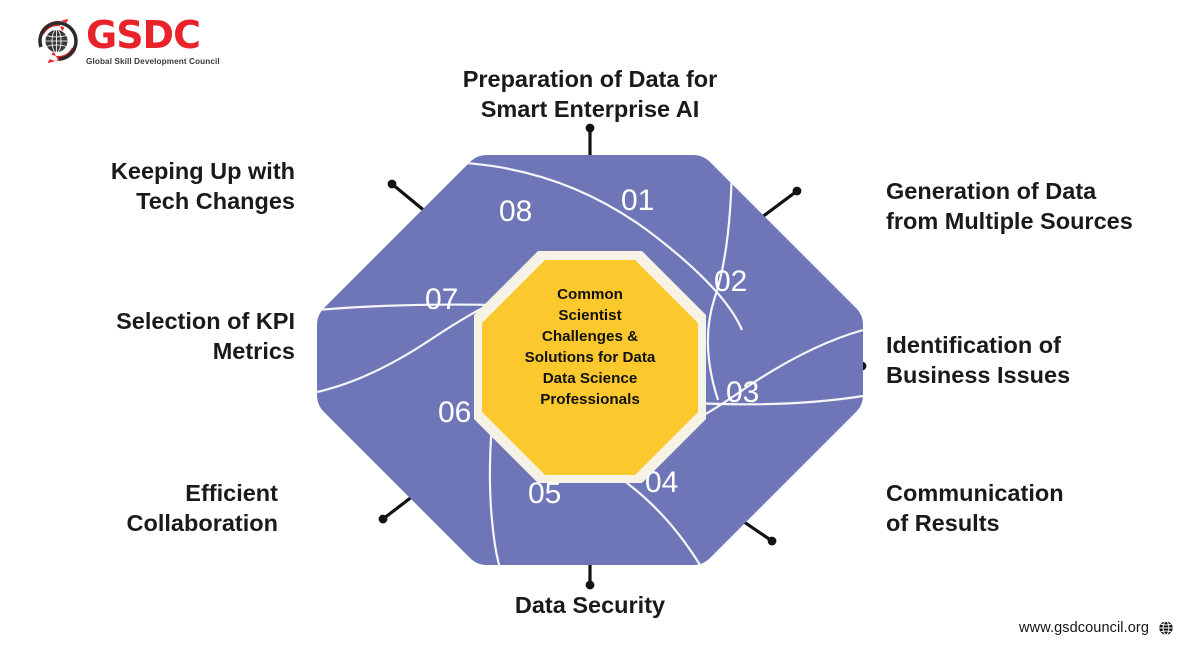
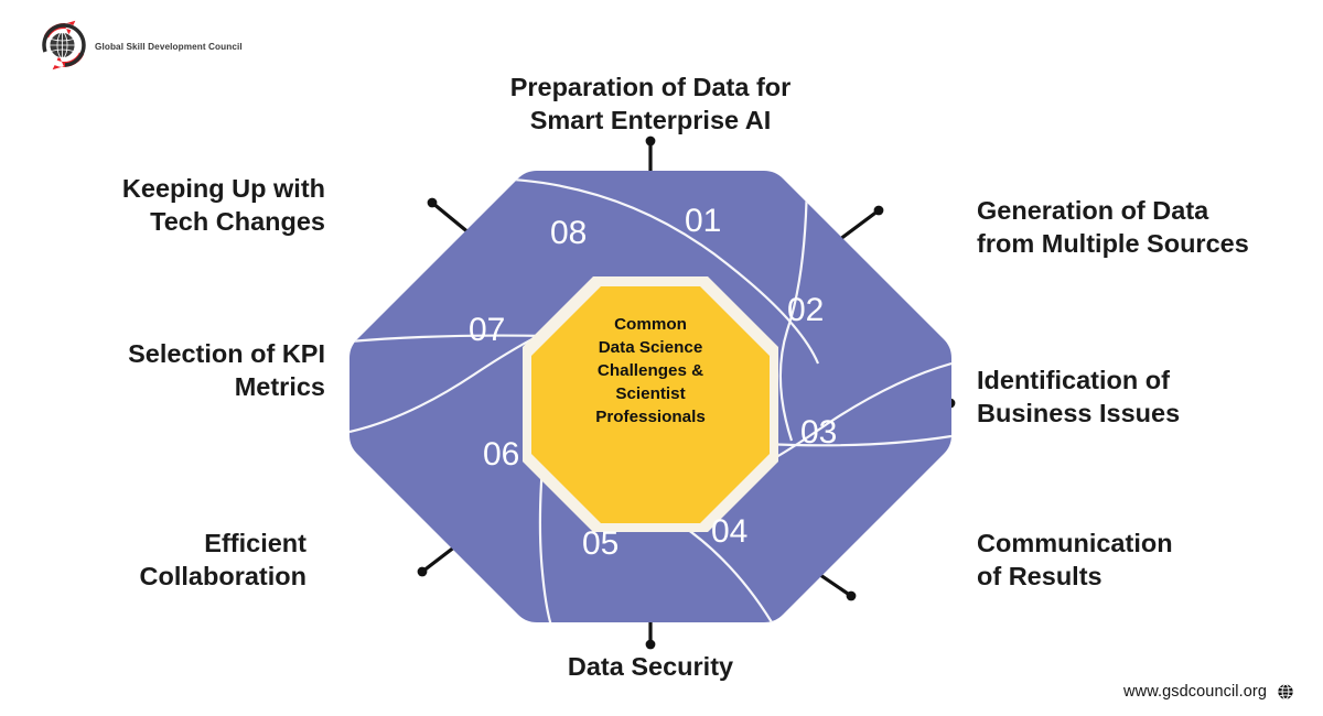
- GSDC
  Global Skill Development Council
  01
  02
  03
  04
  05
  06
  07
  08
  Common
- Scientist
+ Data Science
  Challenges &
- Solutions for Data
- Data Science
+ Scientist
  Professionals
  Preparation of Data for
  Smart Enterprise AI
  Generation of Data
  from Multiple Sources
  Identification of
  Business Issues
  Communication
  of Results
  Data Security
  Efficient
  Collaboration
  Selection of KPI
  Metrics
  Keeping Up with
  Tech Changes
  www.gsdcouncil.org
